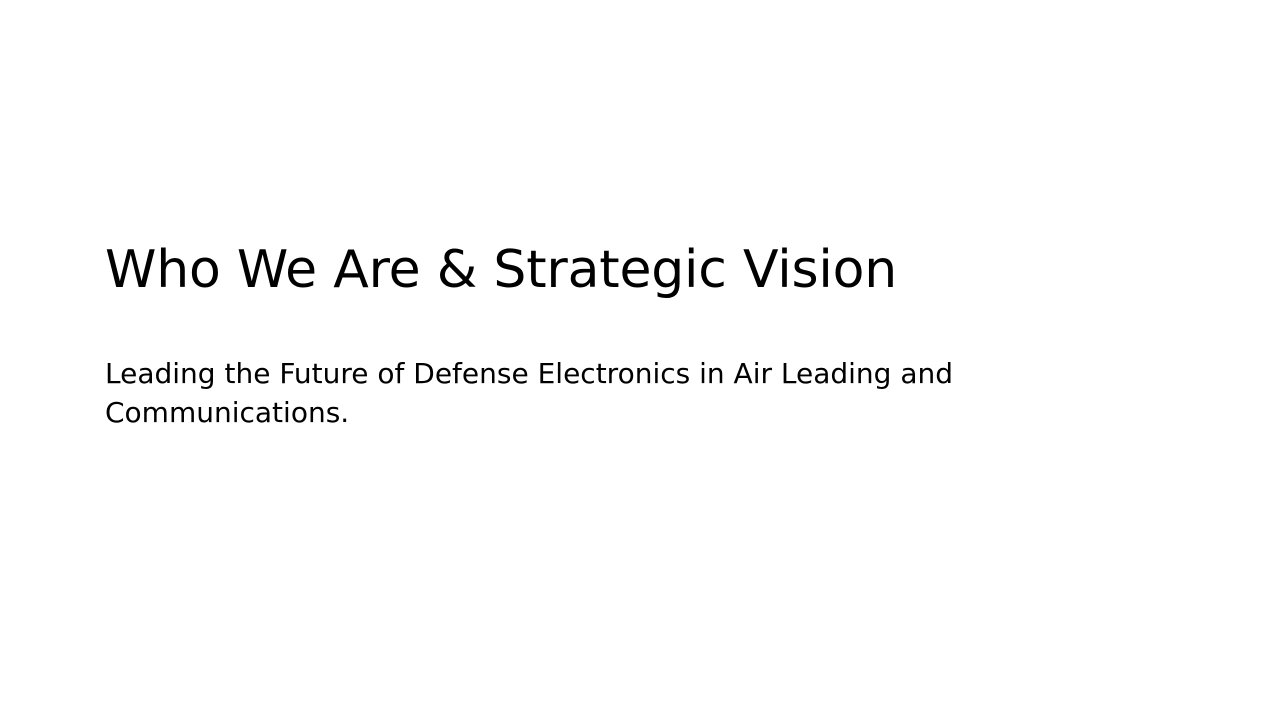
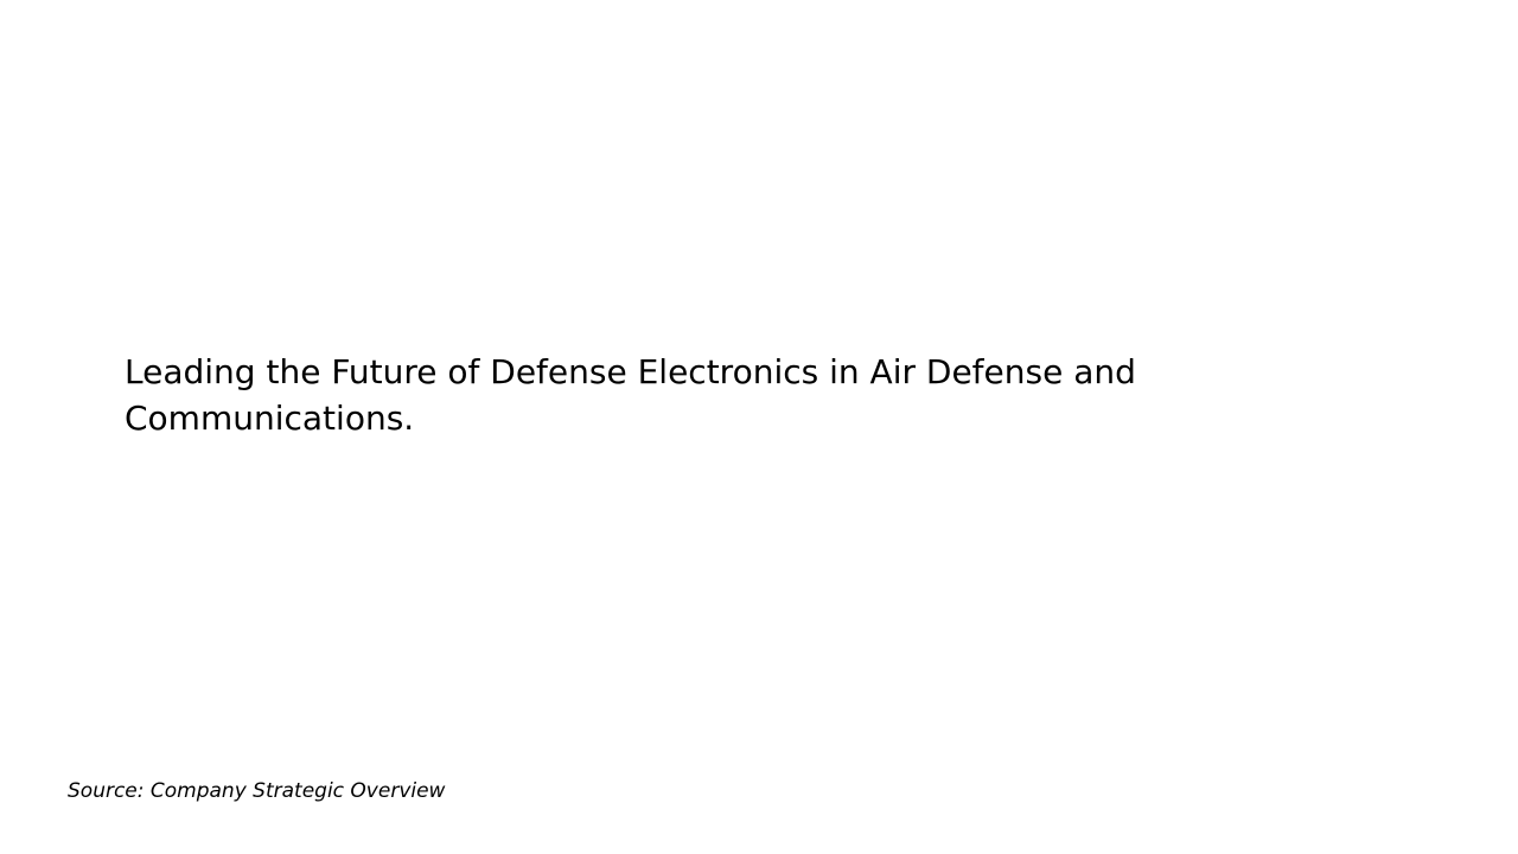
- Who We Are & Strategic Vision
- Leading the Future of Defense Electronics in Air Leading and Communications.
+ Leading the Future of Defense Electronics in Air Defense and Communications.
+ Source: Company Strategic Overview
